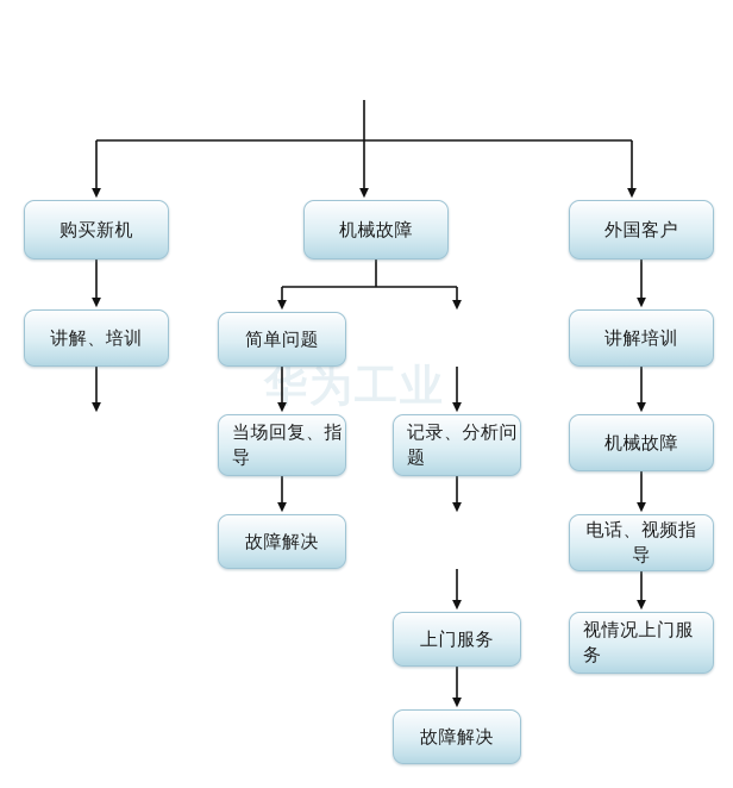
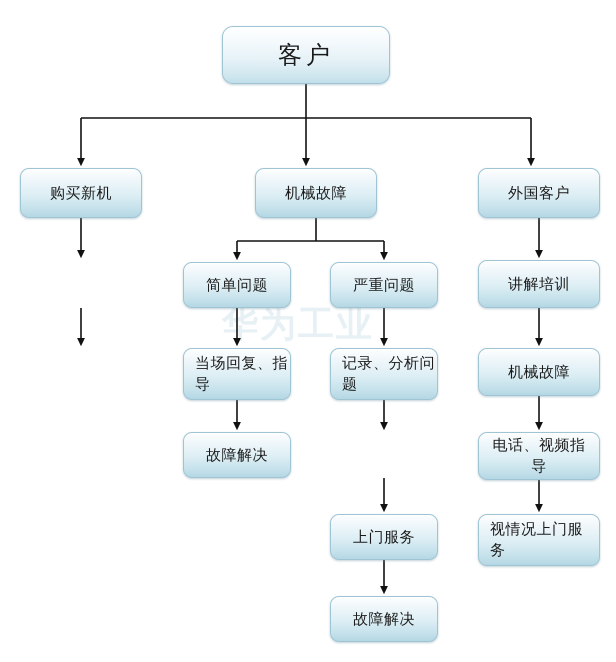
  华为工业
+ 客户
  购买新机
- 讲解、培训
  机械故障
  简单问题
+ 严重问题
  当场回复、指
  导
  记录、分析问
  题
  故障解决
  上门服务
  故障解决
  外国客户
  讲解培训
  机械故障
  电话、视频指导
  视情况上门服
  务
